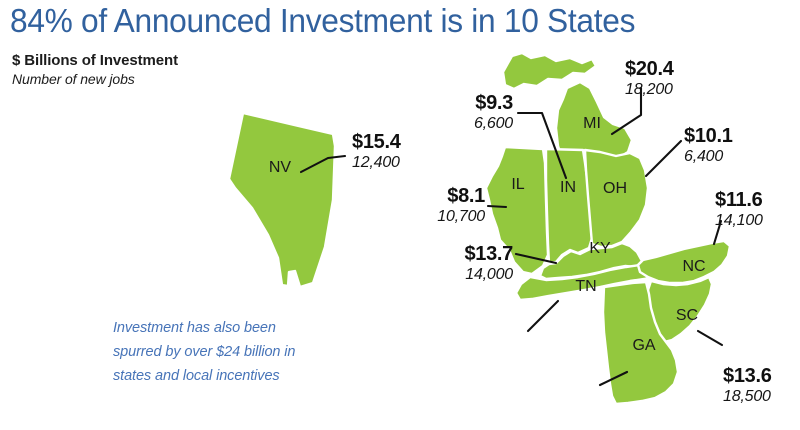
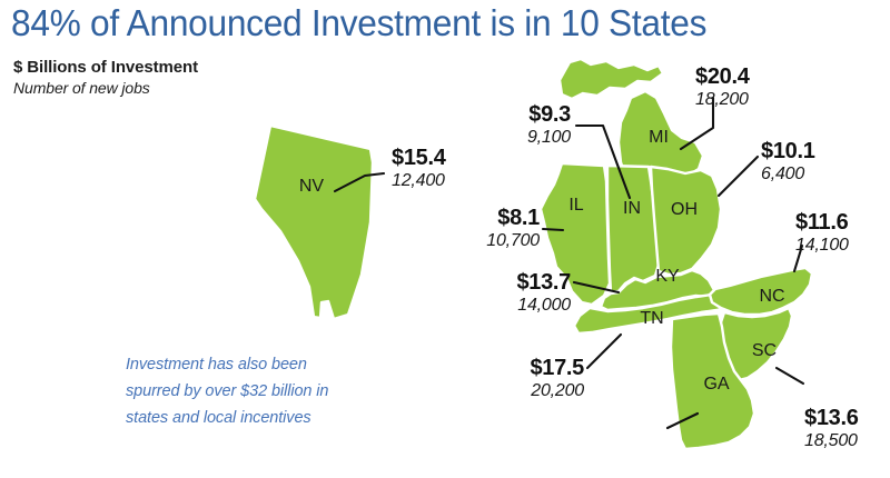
  84% of Announced Investment is in 10 States
  $ Billions of Investment
  Number of new jobs
  NV
  MI
  IL
  IN
  OH
  KY
  TN
  NC
  SC
  GA
  $15.4
  12,400
  $20.4
  18,200
  $9.3
- 6,600
+ 9,100
  $10.1
  6,400
  $8.1
  10,700
  $13.7
  14,000
+ $17.5
+ 20,200
  $11.6
  14,100
  $13.6
  18,500
  Investment has also been
- spurred by over $24 billion in
+ spurred by over $32 billion in
  states and local incentives
